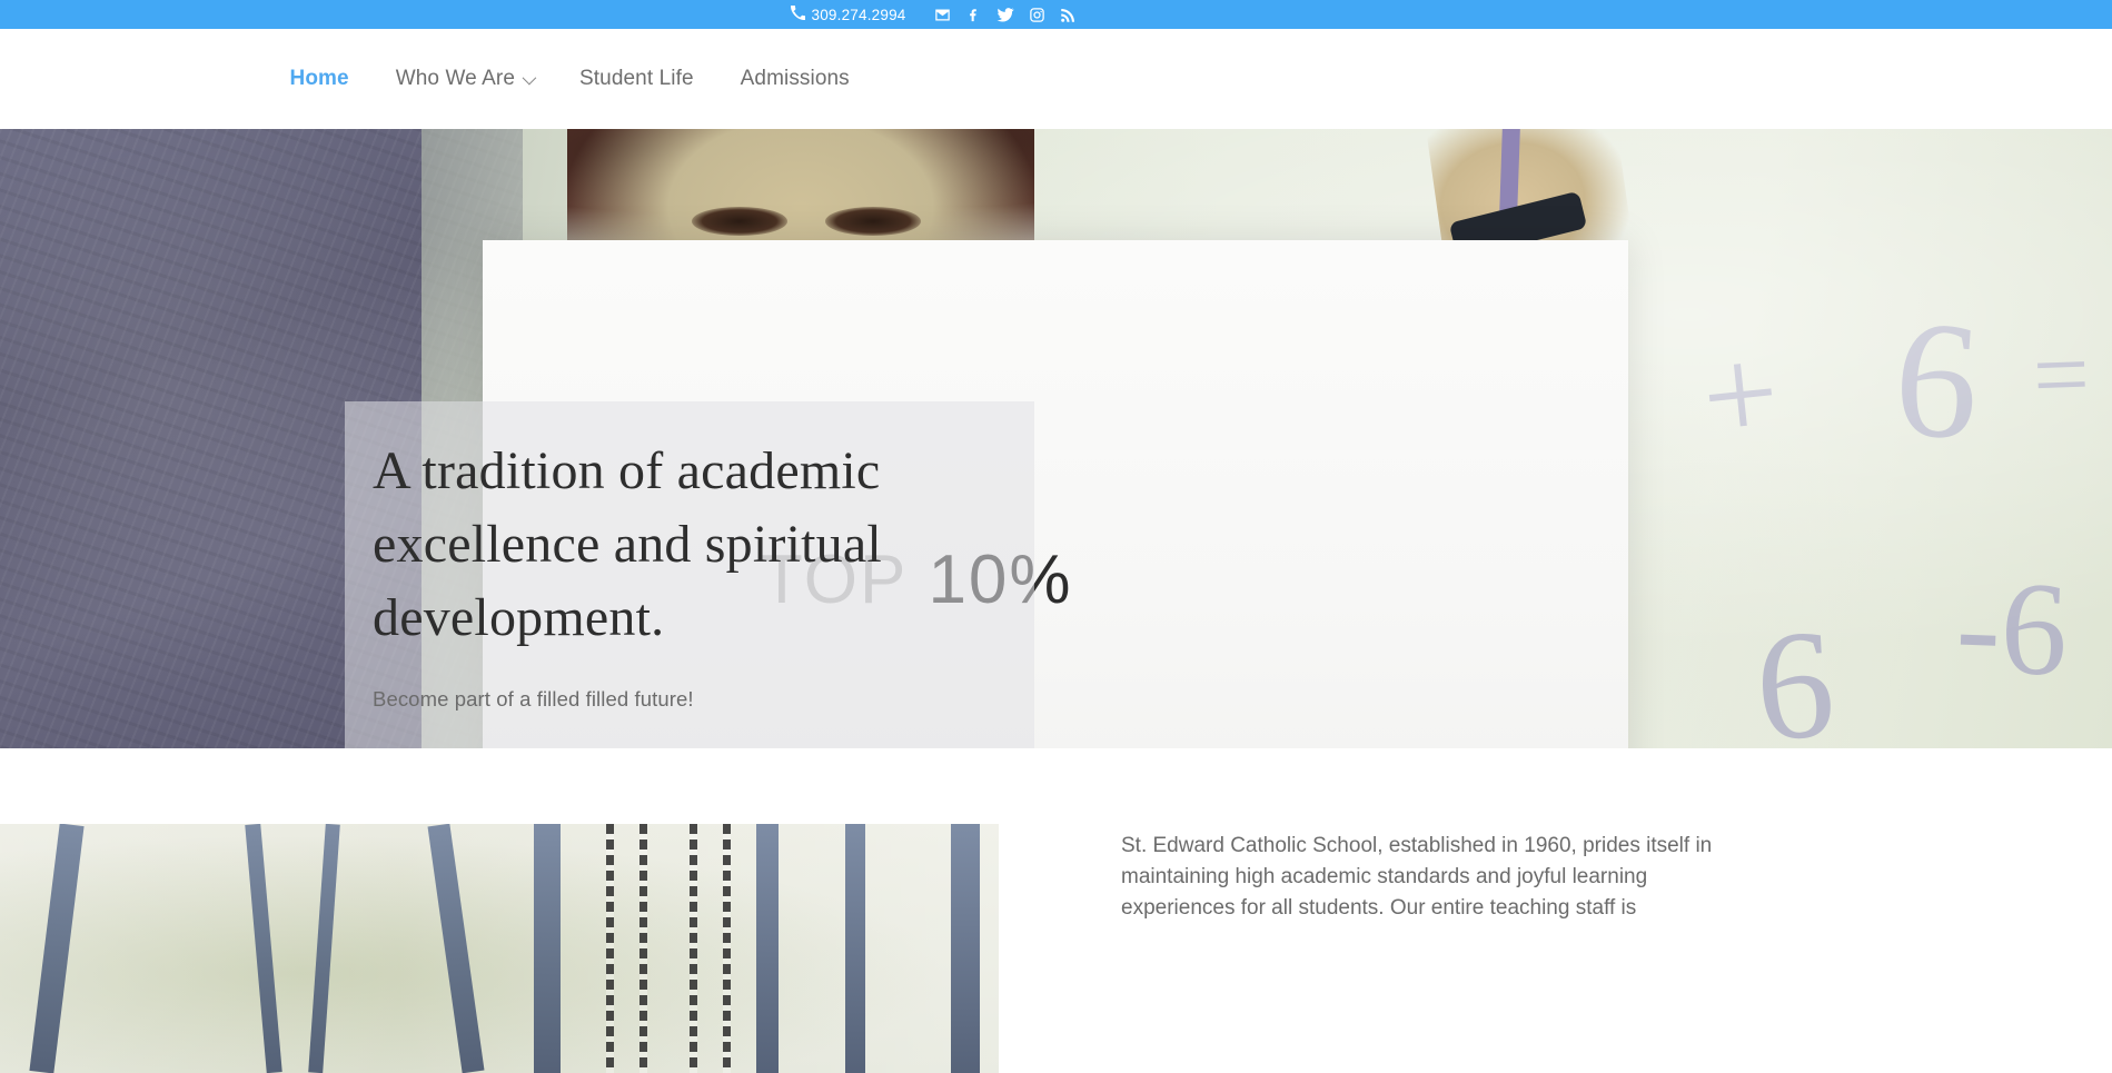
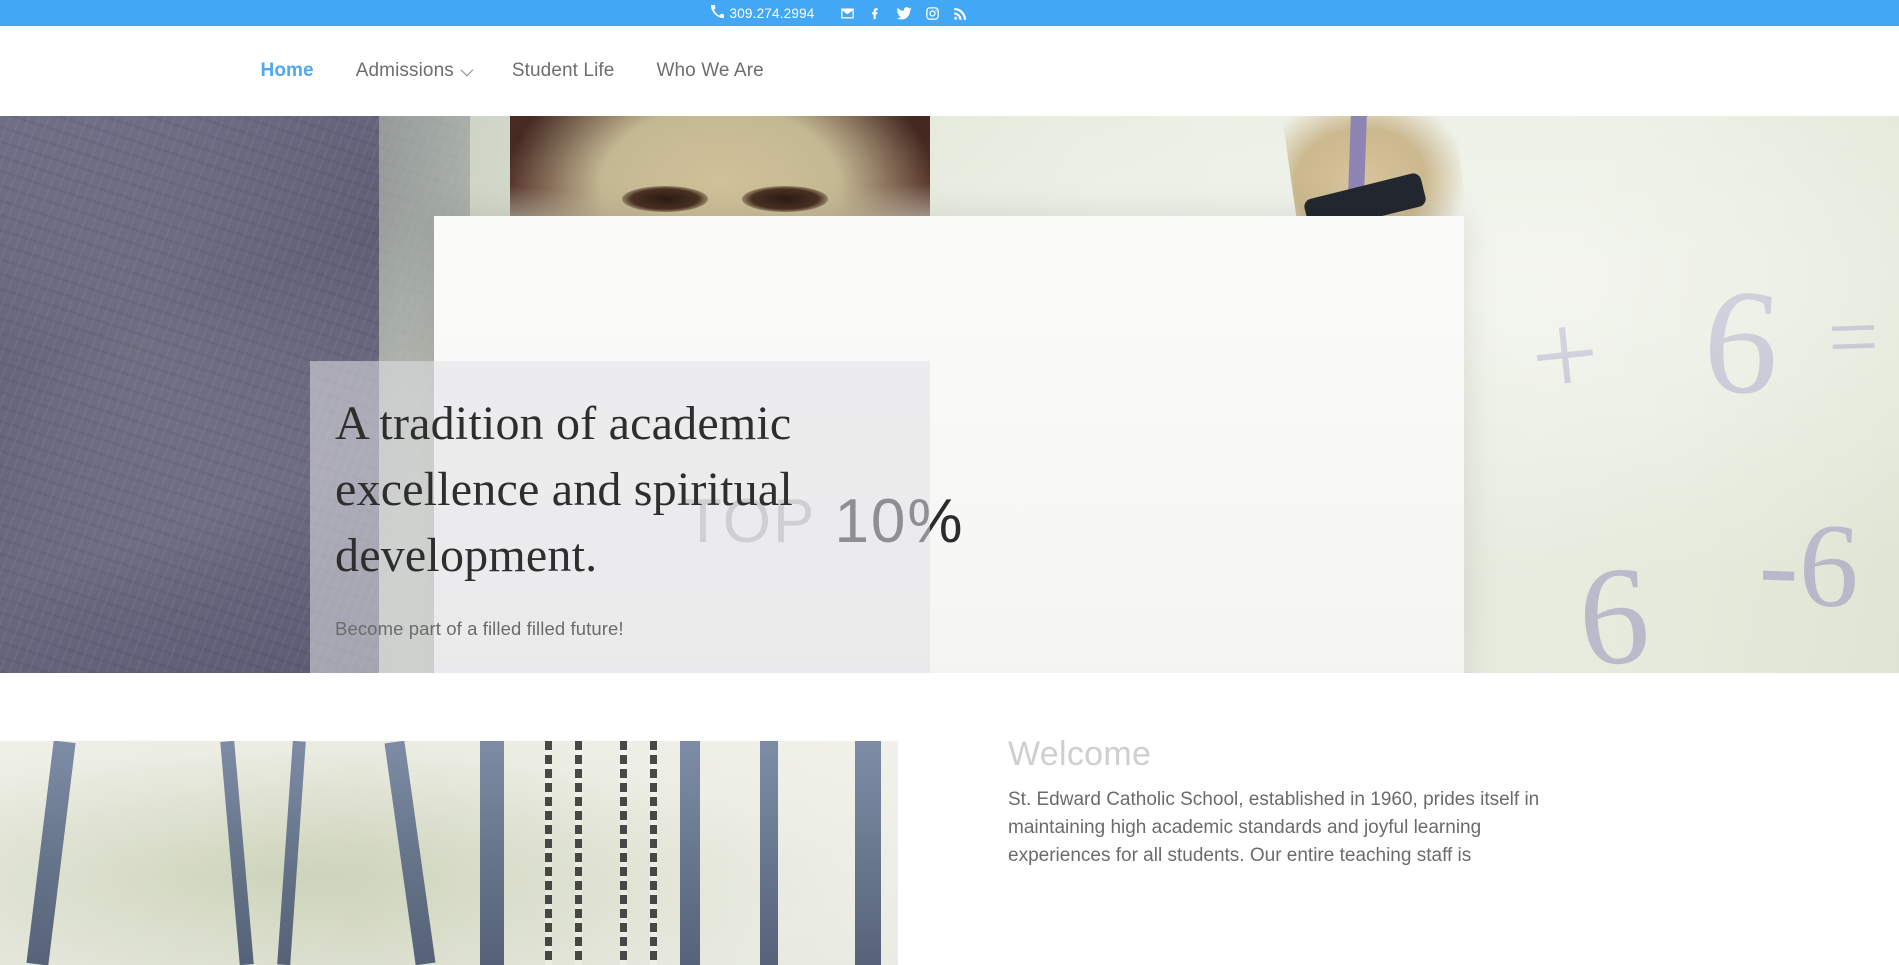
  309.274.2994
  Home
- Who We Are
+ Admissions
  Student Life
- Admissions
+ Who We Are
  TOP 10%
  A tradition of academic excellence and spiritual development.
  Become part of a filled filled future!
+ Welcome
  St. Edward Catholic School, established in 1960, prides itself in maintaining high academic standards and joyful learning experiences for all students. Our entire teaching staff is
